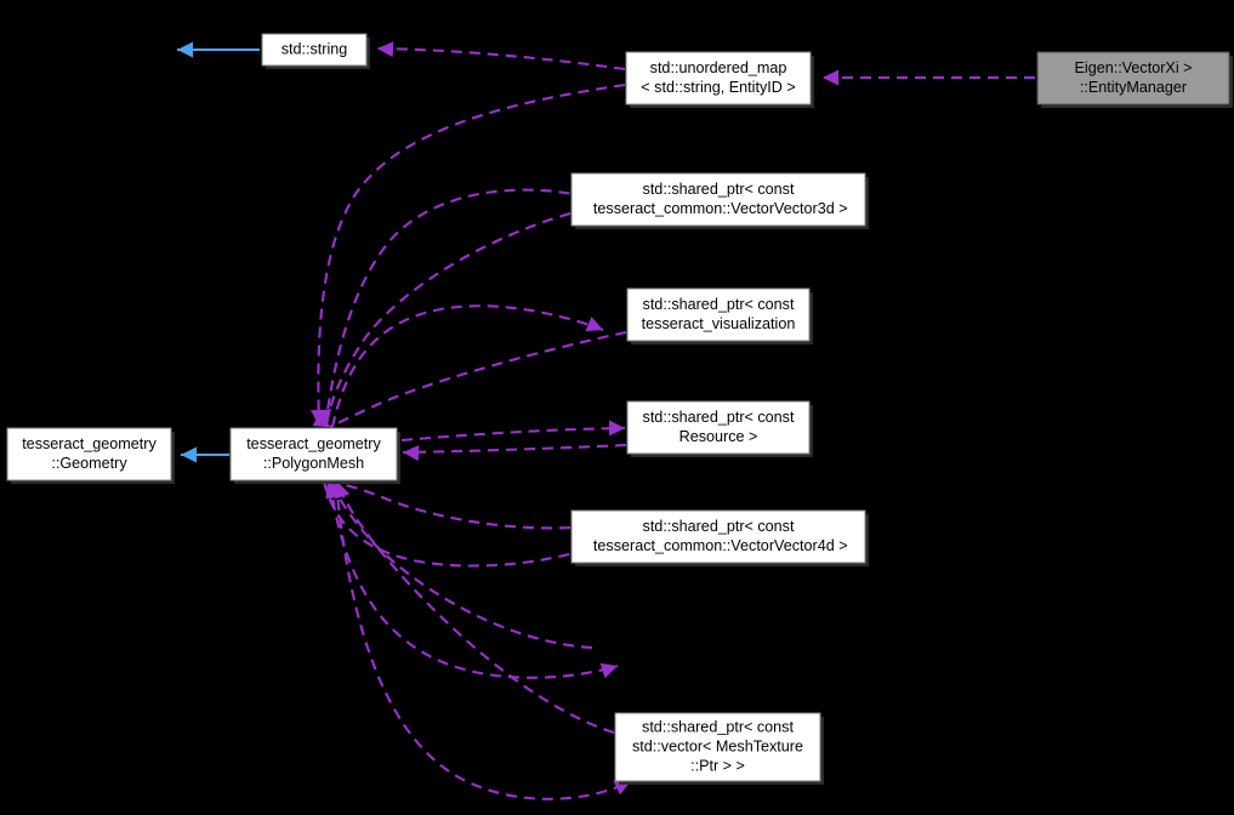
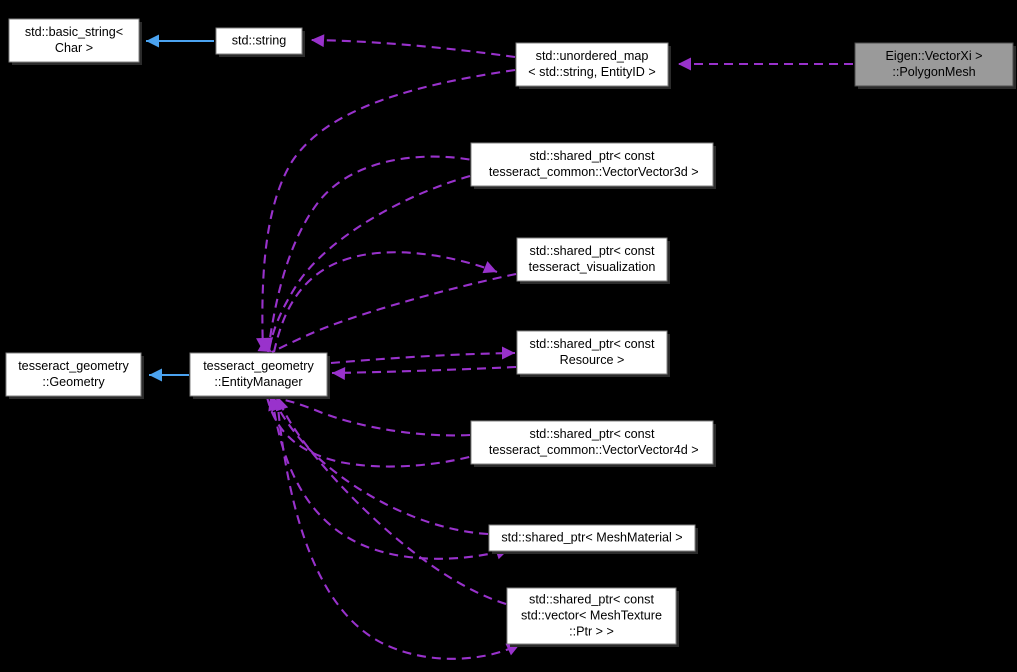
+ std::basic_string<
+ Char >
  std::string
  std::unordered_map
  < std::string, EntityID >
  Eigen::VectorXi >
- ::EntityManager
+ ::PolygonMesh
  std::shared_ptr< const
  tesseract_common::VectorVector3d >
  std::shared_ptr< const
  tesseract_visualization
  std::shared_ptr< const
  Resource >
  tesseract_geometry
  ::Geometry
  tesseract_geometry
- ::PolygonMesh
+ ::EntityManager
  std::shared_ptr< const
  tesseract_common::VectorVector4d >
+ std::shared_ptr< MeshMaterial >
  std::shared_ptr< const
  std::vector< MeshTexture
  ::Ptr > >
